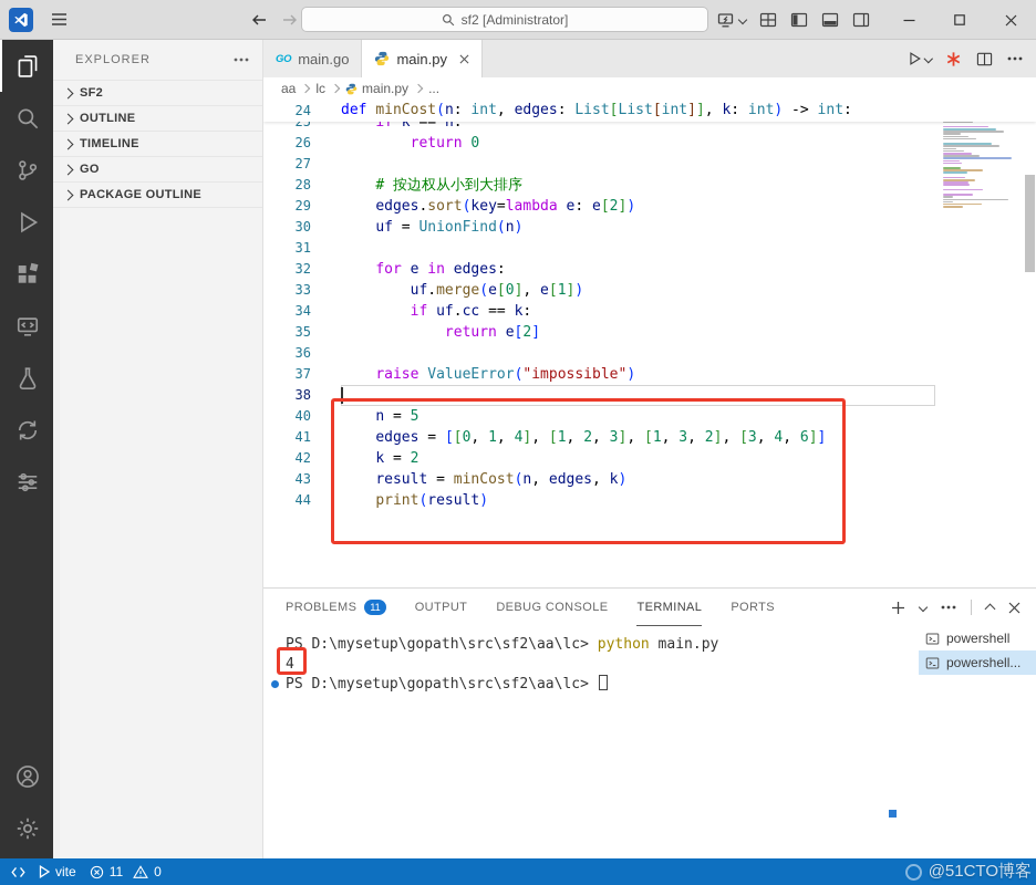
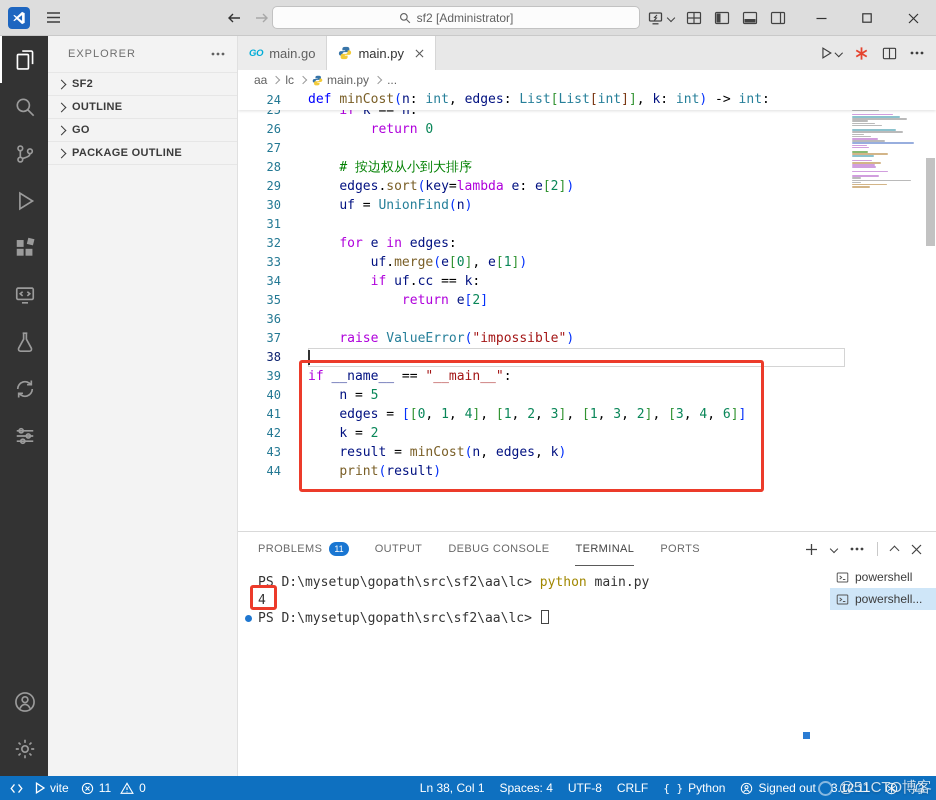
  sf2 [Administrator]
  EXPLORER
  SF2
  OUTLINE
- TIMELINE
  GO
  PACKAGE OUTLINE
  GO
  main.go
  main.py
  aa
  lc
  main.py
  ...
  24
  def minCost(n: int, edges: List[List[int]], k: int) -> int:
  25
  if k == n:
  26
  return 0
  27
  28
  # 按边权从小到大排序
  29
  edges.sort(key=lambda e: e[2])
  30
  uf = UnionFind(n)
  31
  32
  for e in edges:
  33
  uf.merge(e[0], e[1])
  34
  if uf.cc == k:
  35
  return e[2]
  36
  37
  raise ValueError("impossible")
  38
+ 39
+ if __name__ == "__main__":
  40
  n = 5
  41
  edges = [[0, 1, 4], [1, 2, 3], [1, 3, 2], [3, 4, 6]]
  42
  k = 2
  43
  result = minCost(n, edges, k)
  44
  print(result)
  PROBLEMS
  11
  OUTPUT
  DEBUG CONSOLE
  TERMINAL
  PORTS
  PS D:\mysetup\gopath\src\sf2\aa\lc> python main.py
  4
  PS D:\mysetup\gopath\src\sf2\aa\lc>
  powershell
  powershell...
  vite
  11
  0
+ Ln 38, Col 1
+ Spaces: 4
+ UTF-8
+ CRLF
+ { }
+ Python
+ Signed out
+ 3.12.11
  @51CTO博客
